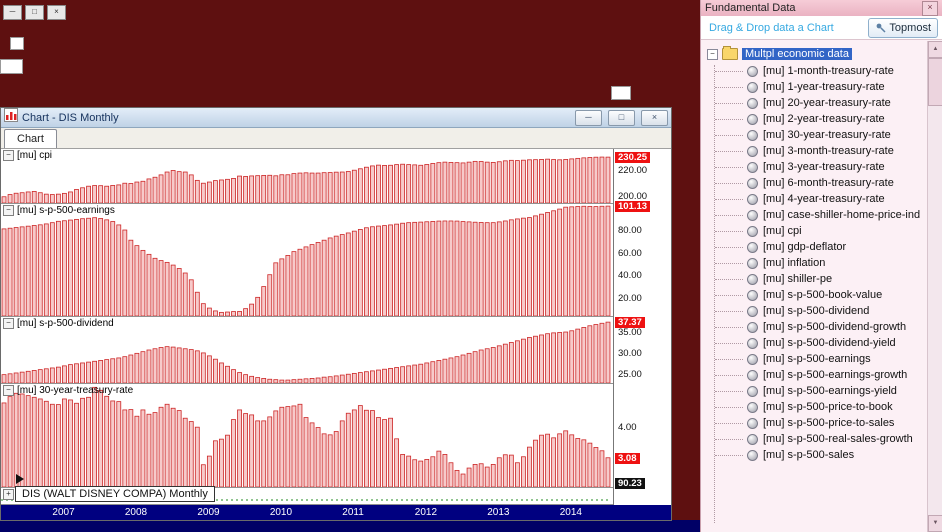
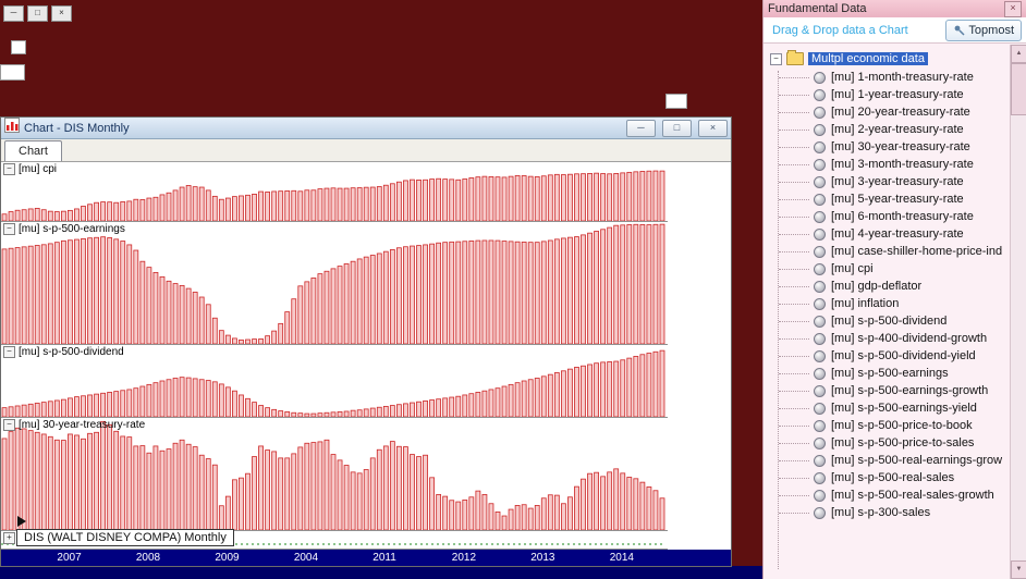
  ─
  □
  ×
  Chart - DIS Monthly
  ─
  □
  ×
  Chart
  −
  [mu] cpi
  −
  [mu] s-p-500-earnings
  −
  [mu] s-p-500-dividend
  −
  [mu] 30-year-treasury-rate
  +
- 220.00
- 200.00
- 230.25
- 80.00
- 60.00
- 40.00
- 20.00
- 101.13
- 35.00
- 30.00
- 25.00
- 37.37
- 4.00
- 3.08
- 90.23
  2007
  2008
  2009
- 2010
+ 2004
  2011
  2012
  2013
  2014
  DIS (WALT DISNEY COMPA) Monthly
  Fundamental Data
  ×
  Drag & Drop data a Chart
  Topmost
  −
  Multpl economic data
  [mu] 1-month-treasury-rate
  [mu] 1-year-treasury-rate
  [mu] 20-year-treasury-rate
  [mu] 2-year-treasury-rate
  [mu] 30-year-treasury-rate
  [mu] 3-month-treasury-rate
  [mu] 3-year-treasury-rate
+ [mu] 5-year-treasury-rate
  [mu] 6-month-treasury-rate
  [mu] 4-year-treasury-rate
  [mu] case-shiller-home-price-ind
  [mu] cpi
  [mu] gdp-deflator
  [mu] inflation
- [mu] shiller-pe
- [mu] s-p-500-book-value
  [mu] s-p-500-dividend
- [mu] s-p-500-dividend-growth
+ [mu] s-p-400-dividend-growth
  [mu] s-p-500-dividend-yield
  [mu] s-p-500-earnings
  [mu] s-p-500-earnings-growth
  [mu] s-p-500-earnings-yield
  [mu] s-p-500-price-to-book
  [mu] s-p-500-price-to-sales
+ [mu] s-p-500-real-earnings-grow
+ [mu] s-p-500-real-sales
  [mu] s-p-500-real-sales-growth
- [mu] s-p-500-sales
+ [mu] s-p-300-sales
